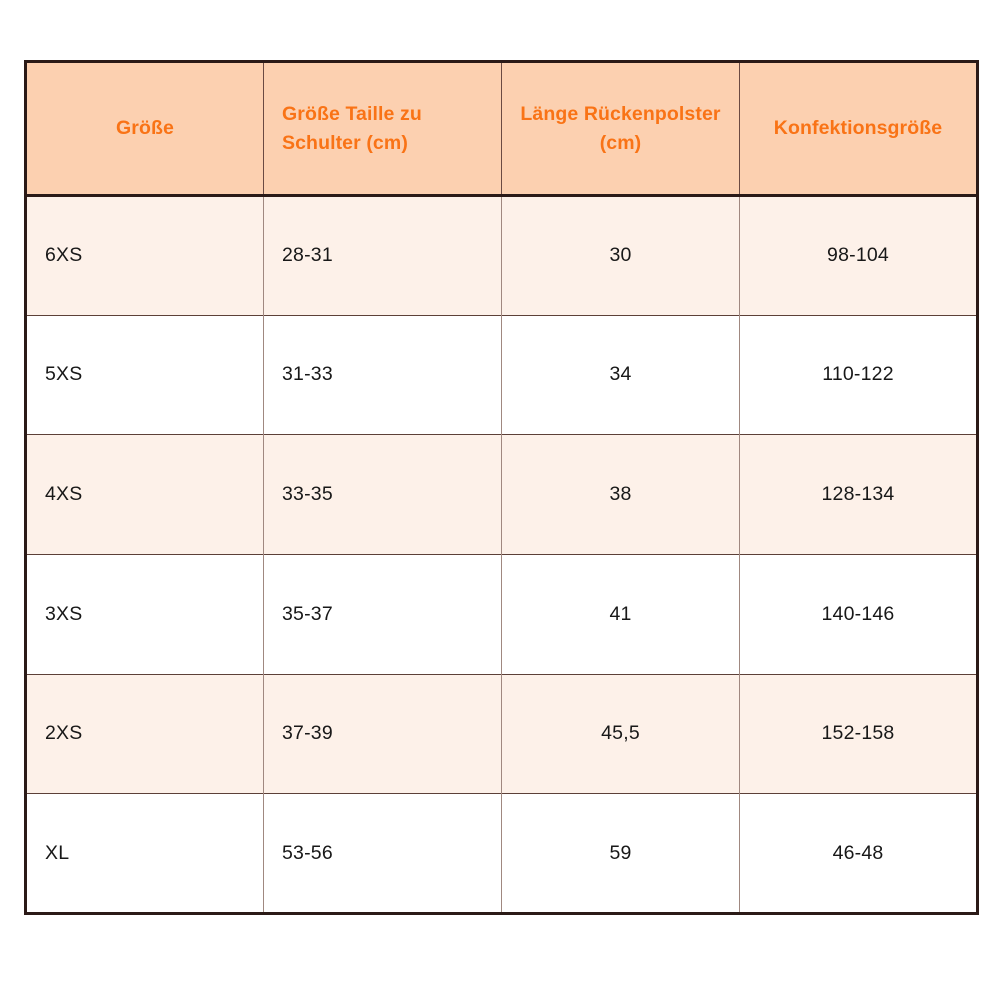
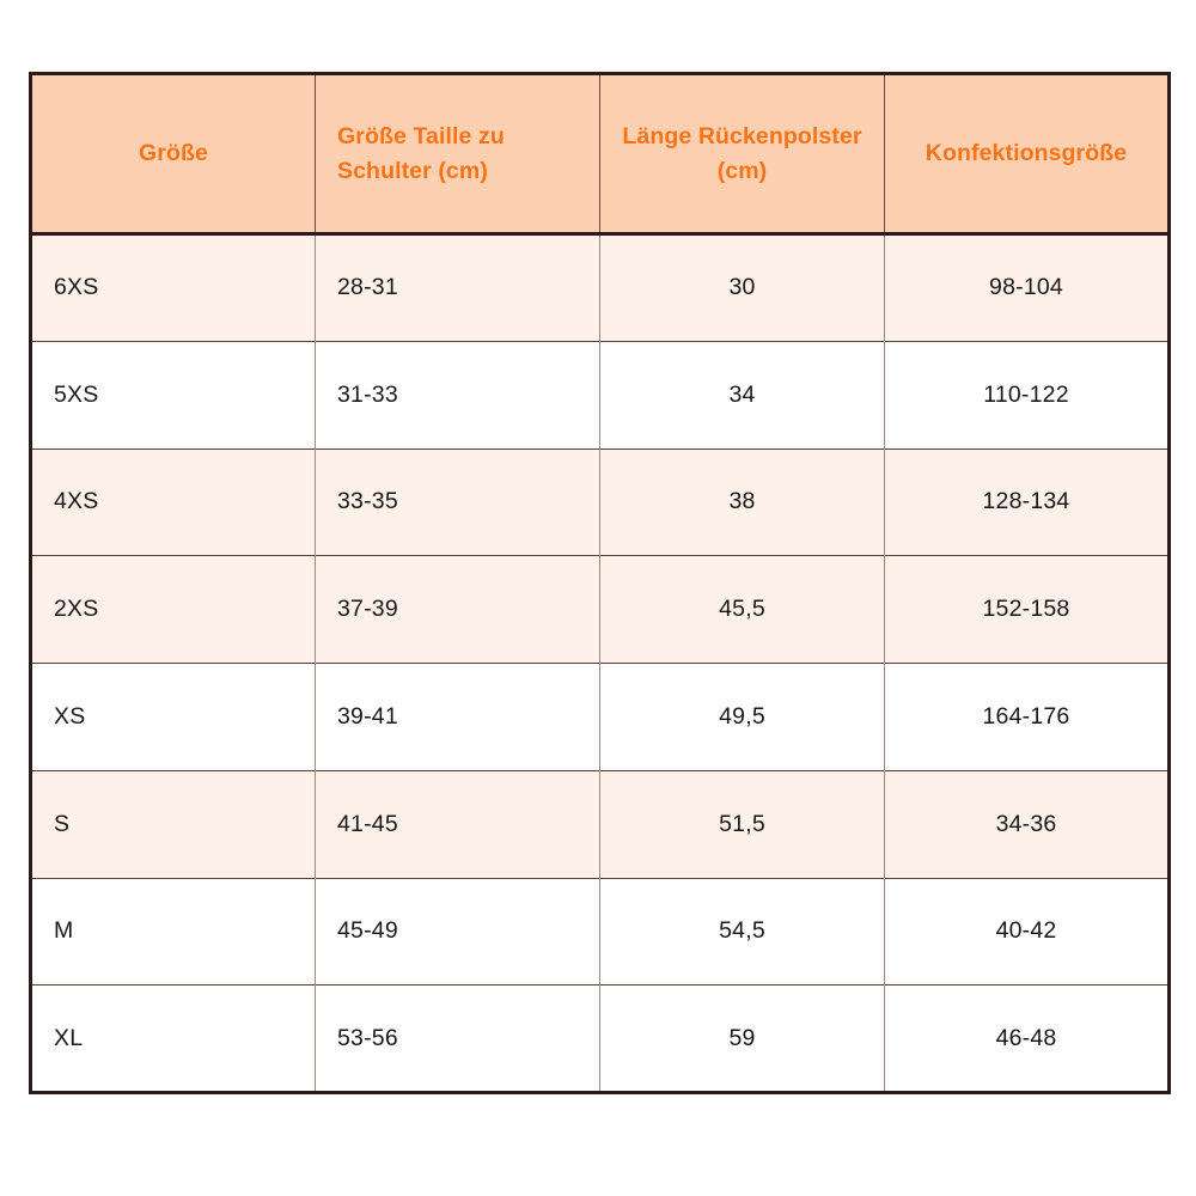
  Größe	Größe Taille zu Schulter (cm)	Länge Rückenpolster (cm)	Konfektionsgröße
  6XS	28-31	30	98-104
  5XS	31-33	34	110-122
  4XS	33-35	38	128-134
- 3XS	35-37	41	140-146
  2XS	37-39	45,5	152-158
+ XS	39-41	49,5	164-176
+ S	41-45	51,5	34-36
+ M	45-49	54,5	40-42
  XL	53-56	59	46-48
